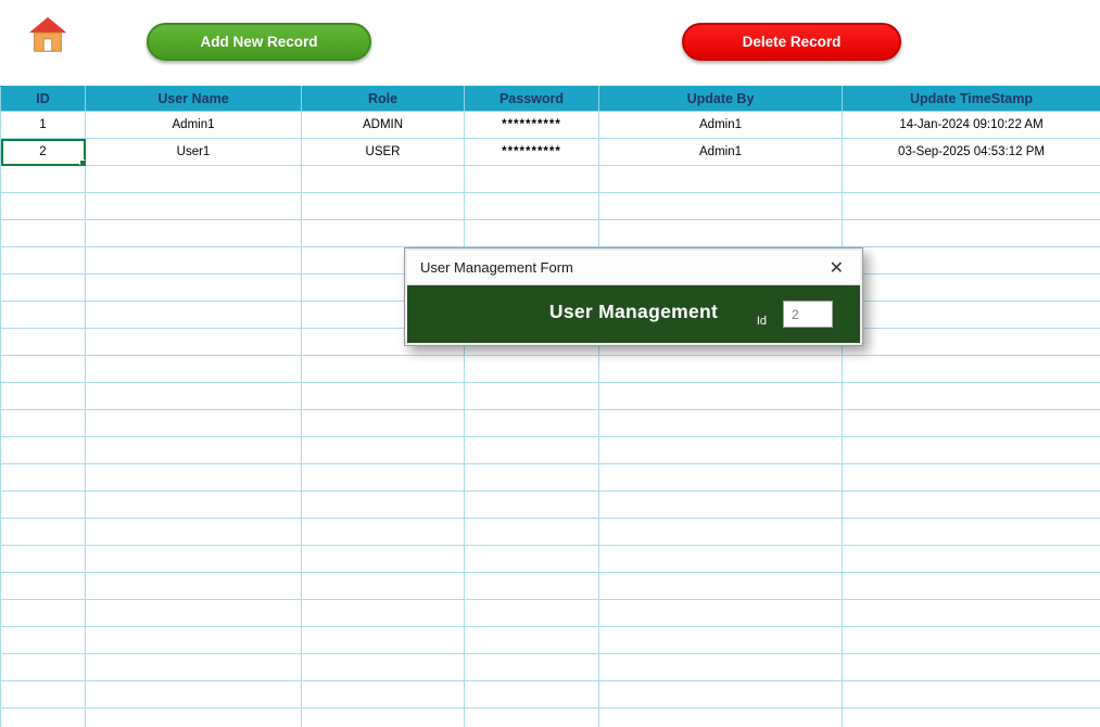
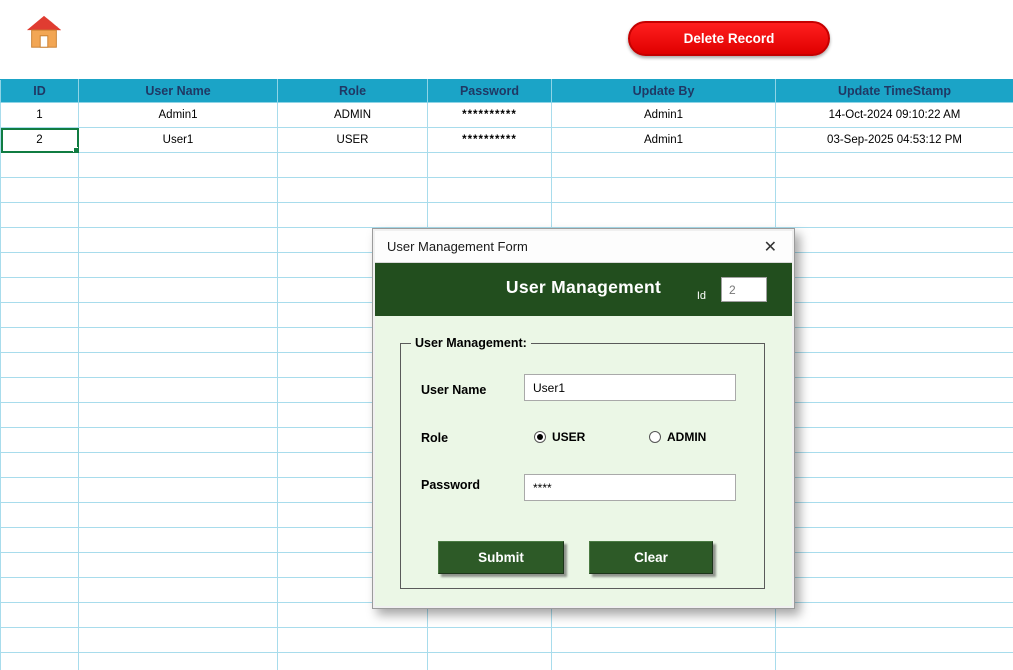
- Add New Record
  Delete Record
  ID	User Name	Role	Password	Update By	Update TimeStamp
- 1	Admin1	ADMIN	**********	Admin1	14-Jan-2024 09:10:22 AM
+ 1	Admin1	ADMIN	**********	Admin1	14-Oct-2024 09:10:22 AM
  2	User1	USER	**********	Admin1	03-Sep-2025 04:53:12 PM
  User Management Form
  ✕
  User Management
  Id
  2
+ User Management:
+ User Name
+ User1
+ Role
+ USER
+ ADMIN
+ Password
+ ****
+ Submit
+ Clear
